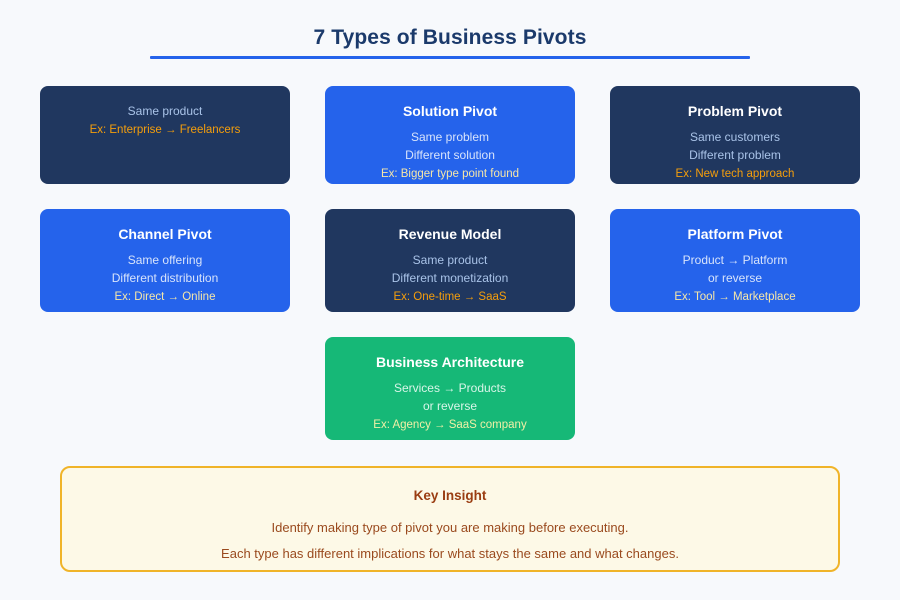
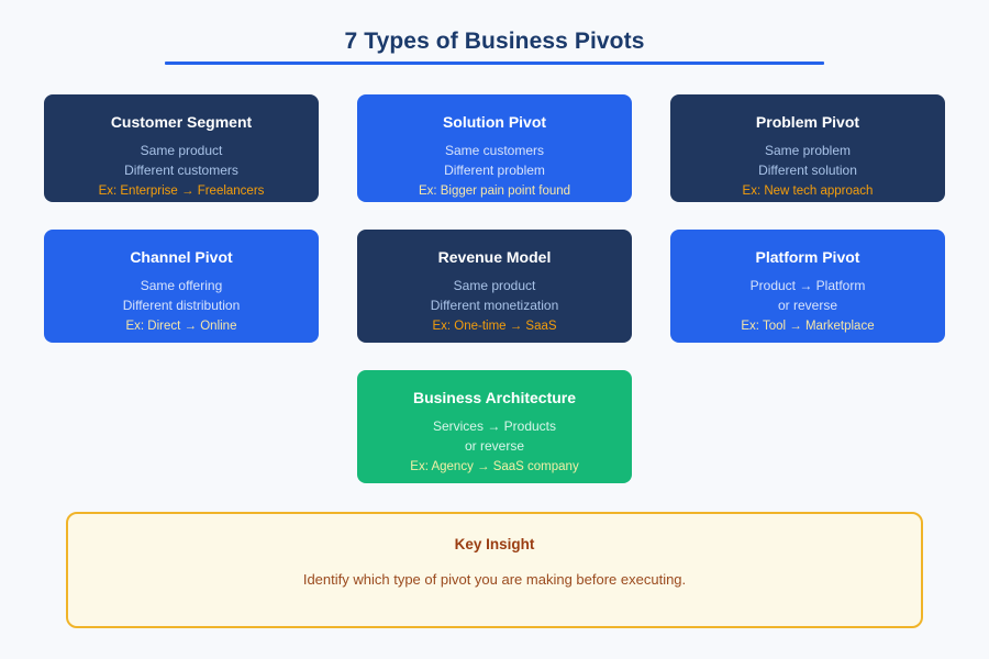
  7 Types of Business Pivots
+ Customer Segment
  Same product
+ Different customers
  Ex: Enterprise → Freelancers
  Solution Pivot
- Same problem
+ Same customers
- Different solution
+ Different problem
- Ex: Bigger type point found
+ Ex: Bigger pain point found
  Problem Pivot
- Same customers
+ Same problem
- Different problem
+ Different solution
  Ex: New tech approach
  Channel Pivot
  Same offering
  Different distribution
  Ex: Direct → Online
  Revenue Model
  Same product
  Different monetization
  Ex: One-time → SaaS
  Platform Pivot
  Product → Platform
  or reverse
  Ex: Tool → Marketplace
  Business Architecture
  Services → Products
  or reverse
  Ex: Agency → SaaS company
  Key Insight
- Identify making type of pivot you are making before executing.
+ Identify which type of pivot you are making before executing.
- Each type has different implications for what stays the same and what changes.
